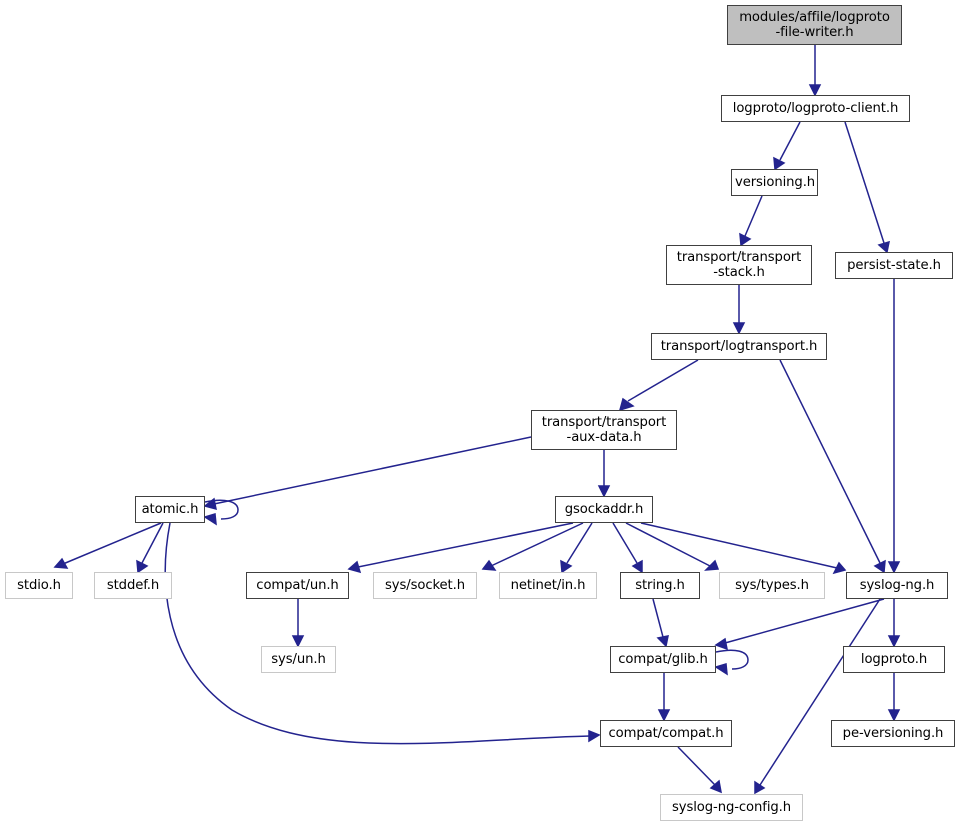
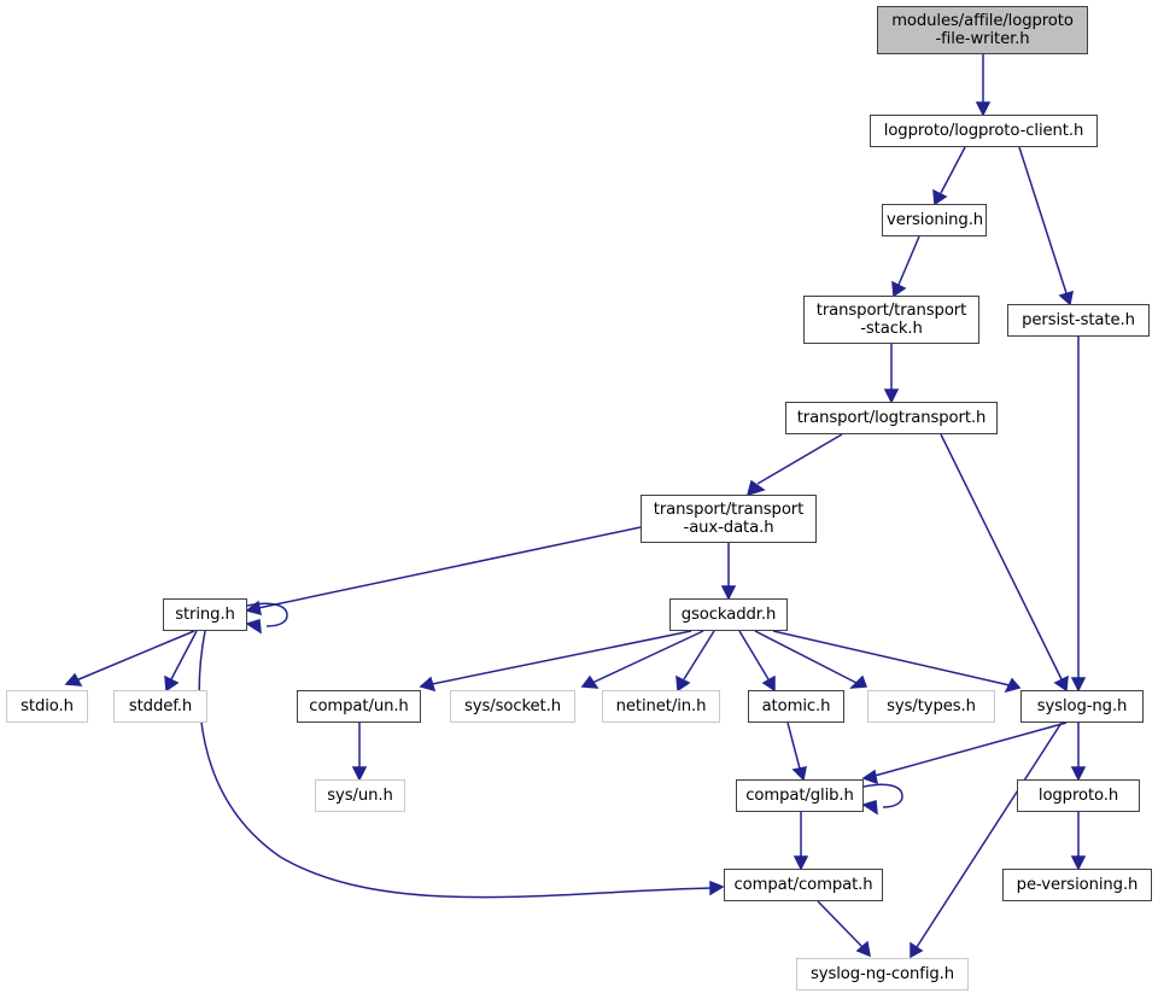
  modules/affile/logproto
  -file-writer.h
  logproto/logproto-client.h
  versioning.h
  persist-state.h
  transport/transport
  -stack.h
  transport/logtransport.h
  transport/transport
  -aux-data.h
- atomic.h
+ string.h
  gsockaddr.h
  stdio.h
  stddef.h
  compat/un.h
  sys/socket.h
  netinet/in.h
- string.h
+ atomic.h
  sys/types.h
  syslog-ng.h
  sys/un.h
  compat/glib.h
  logproto.h
  compat/compat.h
  pe-versioning.h
  syslog-ng-config.h
